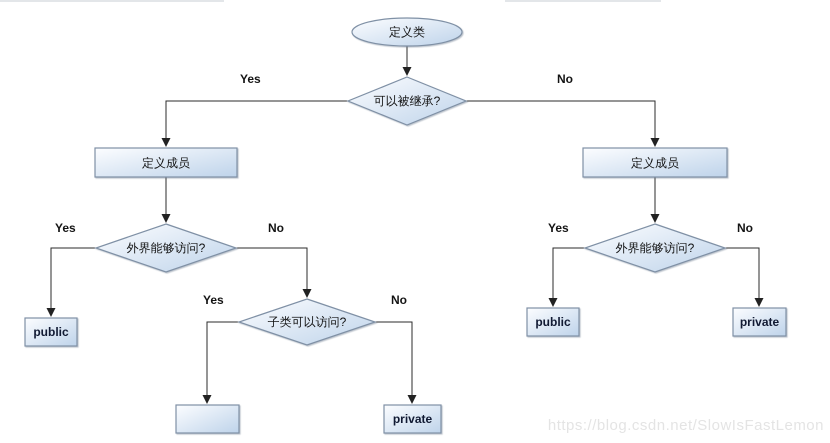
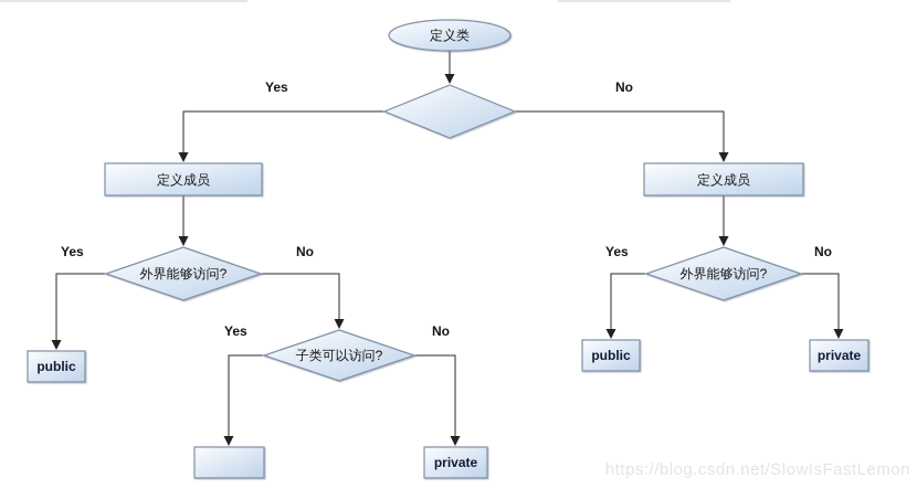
  定义类
- 可以被继承?
  定义成员
  定义成员
  外界能够访问?
  外界能够访问?
  子类可以访问?
  public
  private
  public
  private
  Yes
  No
  Yes
  No
  Yes
  No
  Yes
  No
  https://blog.csdn.net/SlowIsFastLemon
